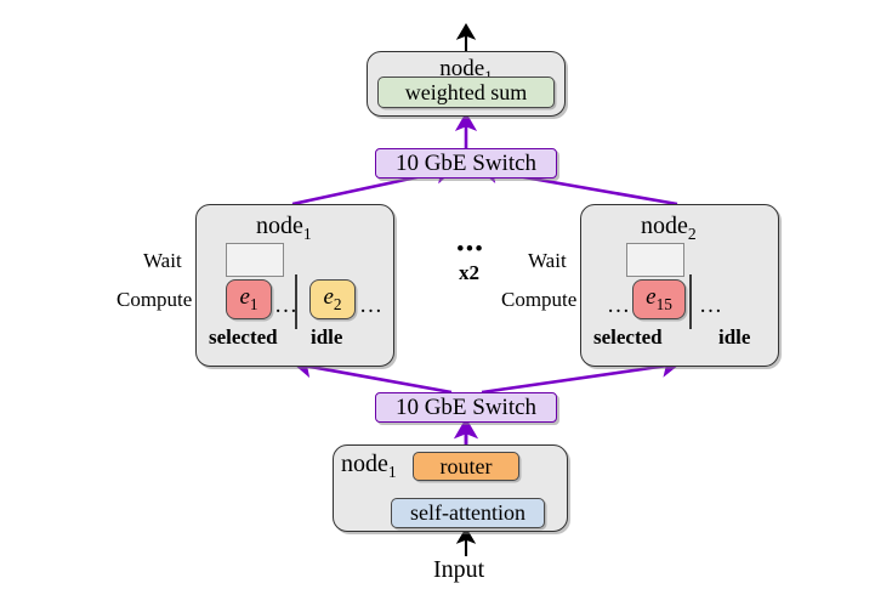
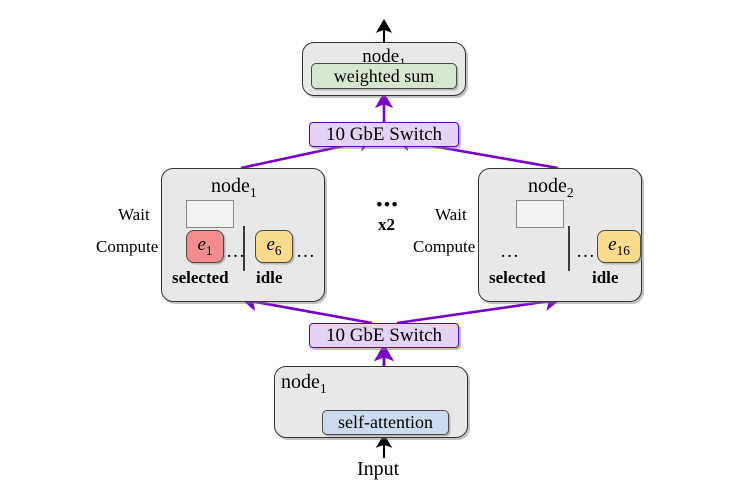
  node
  weighted sum
  10 GbE Switch
  node1
  Wait
  Compute
  e1
  …
- e2
+ e6
  …
  selected
  idle
  •••
  x2
  node2
  Wait
  Compute
  …
- e15
  …
+ e16
  selected
  idle
  10 GbE Switch
  node1
- router
  self-attention
  Input
